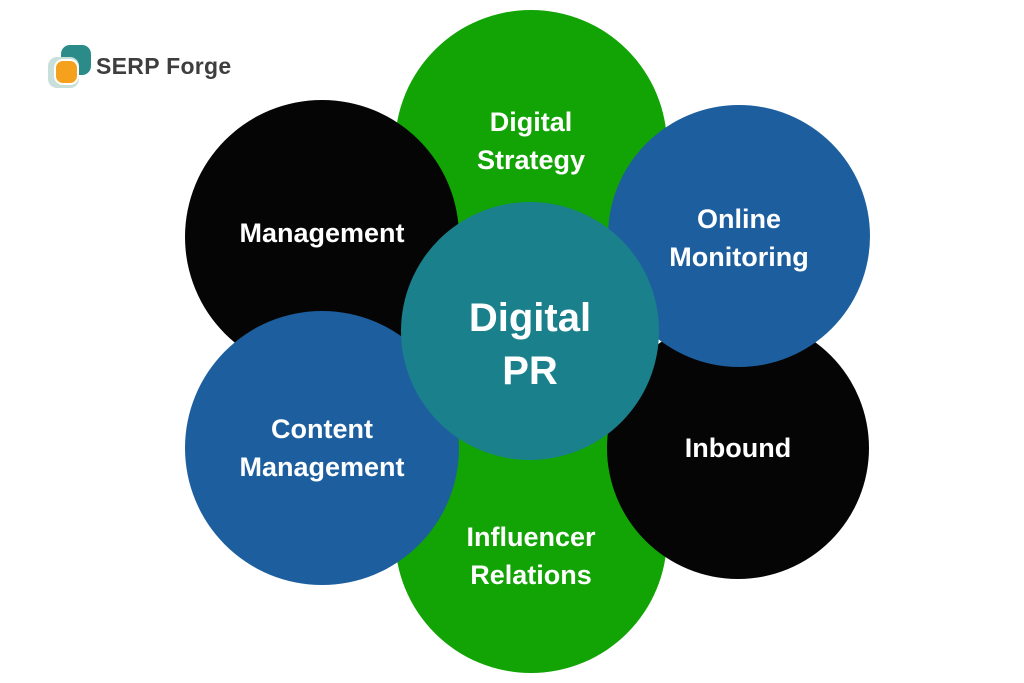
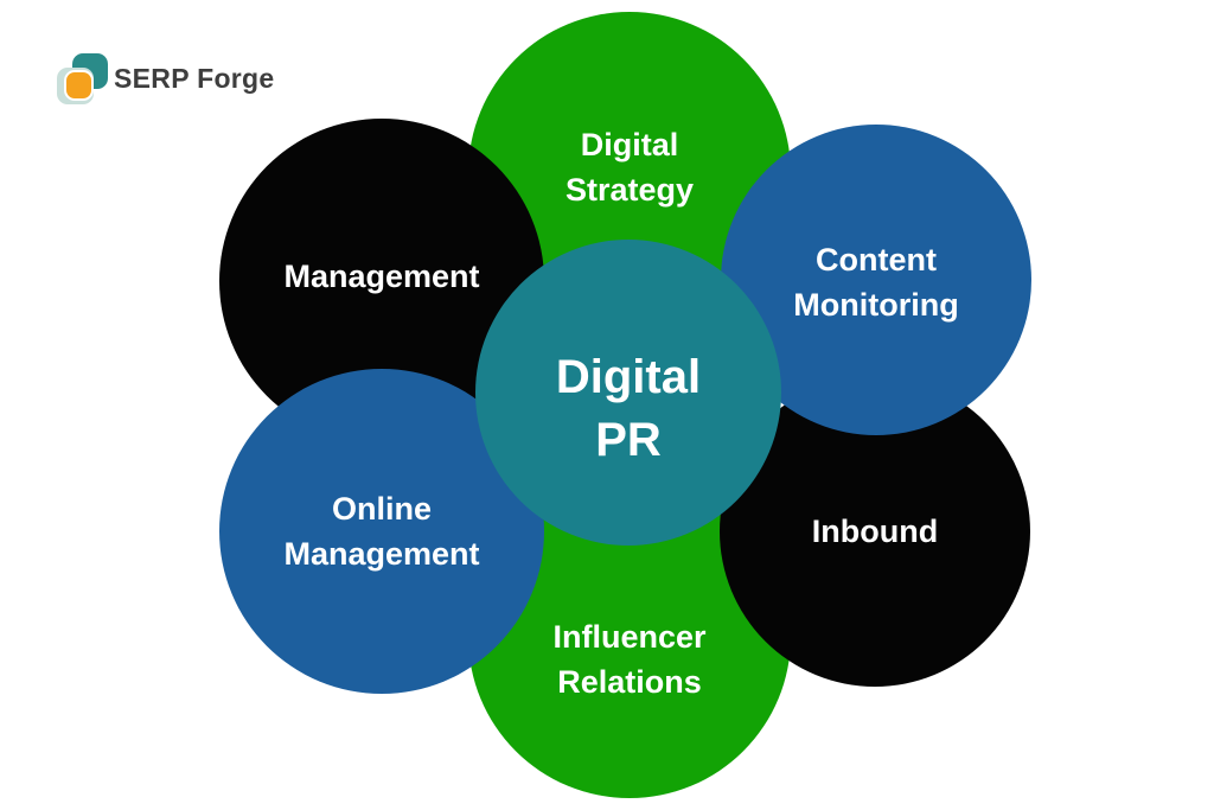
  SERP Forge
  Digital
  Strategy
  Influencer
  Relations
  Management
  Inbound
- Online
+ Content
  Monitoring
- Content
+ Online
  Management
  Digital
  PR
